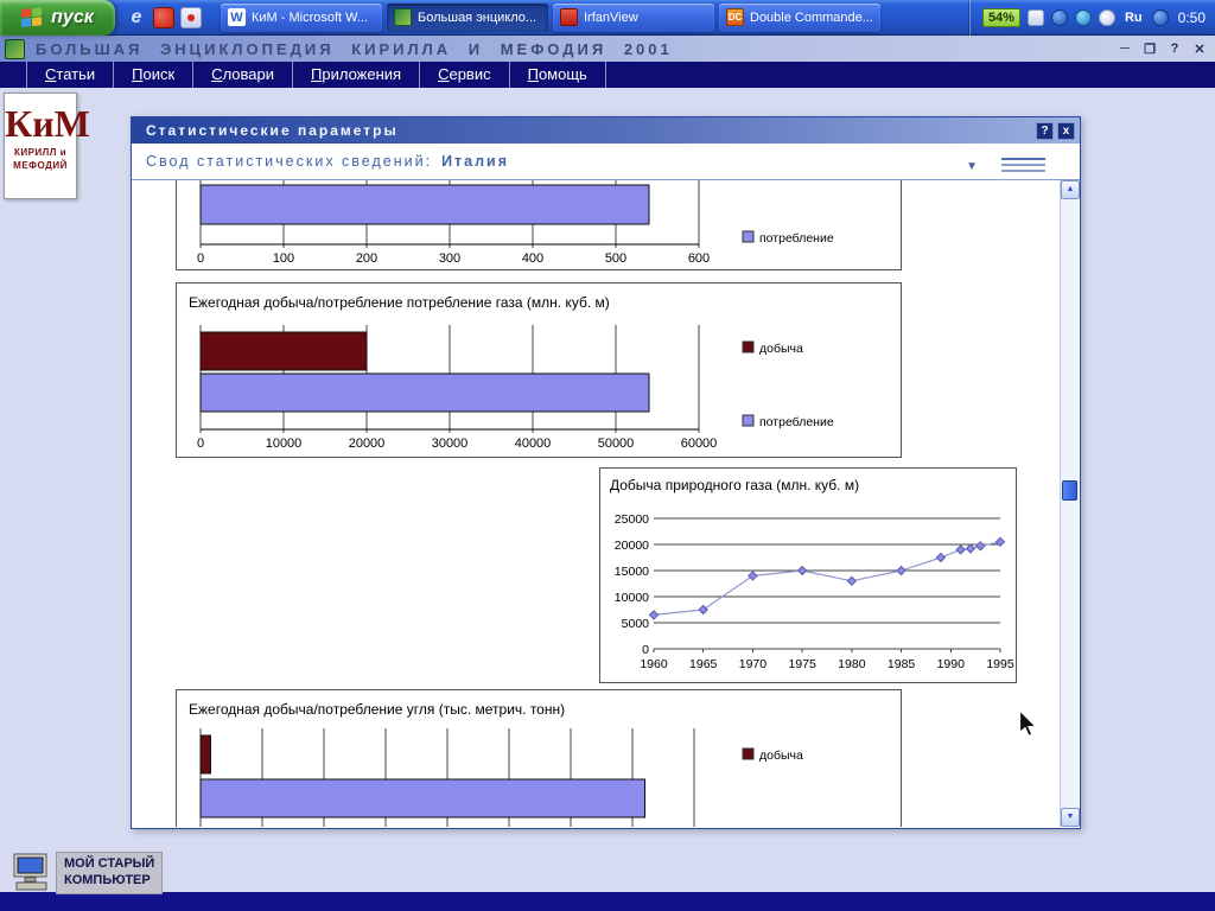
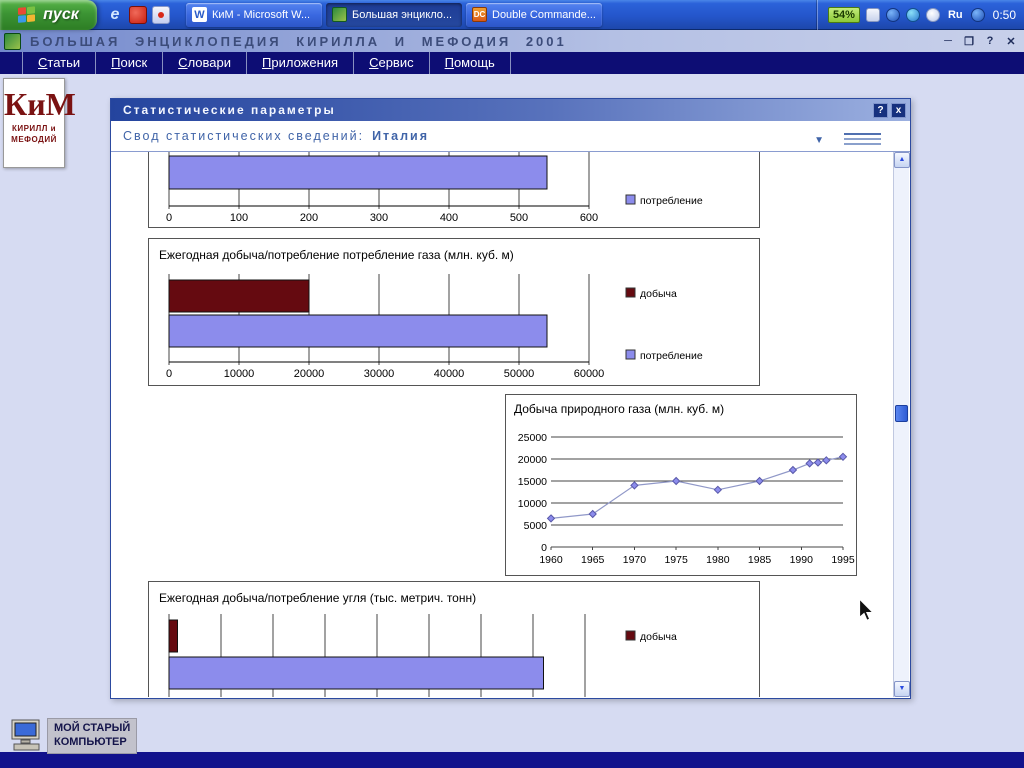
  пуск
  e
  W
  КиМ - Microsoft W...
  Большая энцикло...
- IrfanView
  DC
  Double Commande...
  54%
  Ru
  0:50
  БОЛЬШАЯ ЭНЦИКЛОПЕДИЯ КИРИЛЛА И МЕФОДИЯ 2001
  ─
  ❐
  ?
  ✕
  Статьи
  Поиск
  Словари
  Приложения
  Сервис
  Помощь
  КиМ
  КИРИЛЛ и
  МЕФОДИЙ
  Статистические параметры
  ?
  x
  Свод статистических сведений:
  Италия
  ▼
  0
  100
  200
  300
  400
  500
  600
  потребление
  Ежегодная добыча/потребление потребление газа (млн. куб. м)
  0
  10000
  20000
  30000
  40000
  50000
  60000
  добыча
  потребление
  Добыча природного газа (млн. куб. м)
  0
  5000
  10000
  15000
  20000
  25000
  1960
  1965
  1970
  1975
  1980
  1985
  1990
  1995
  Ежегодная добыча/потребление угля (тыс. метрич. тонн)
  добыча
  МОЙ СТАРЫЙ
  КОМПЬЮТЕР
